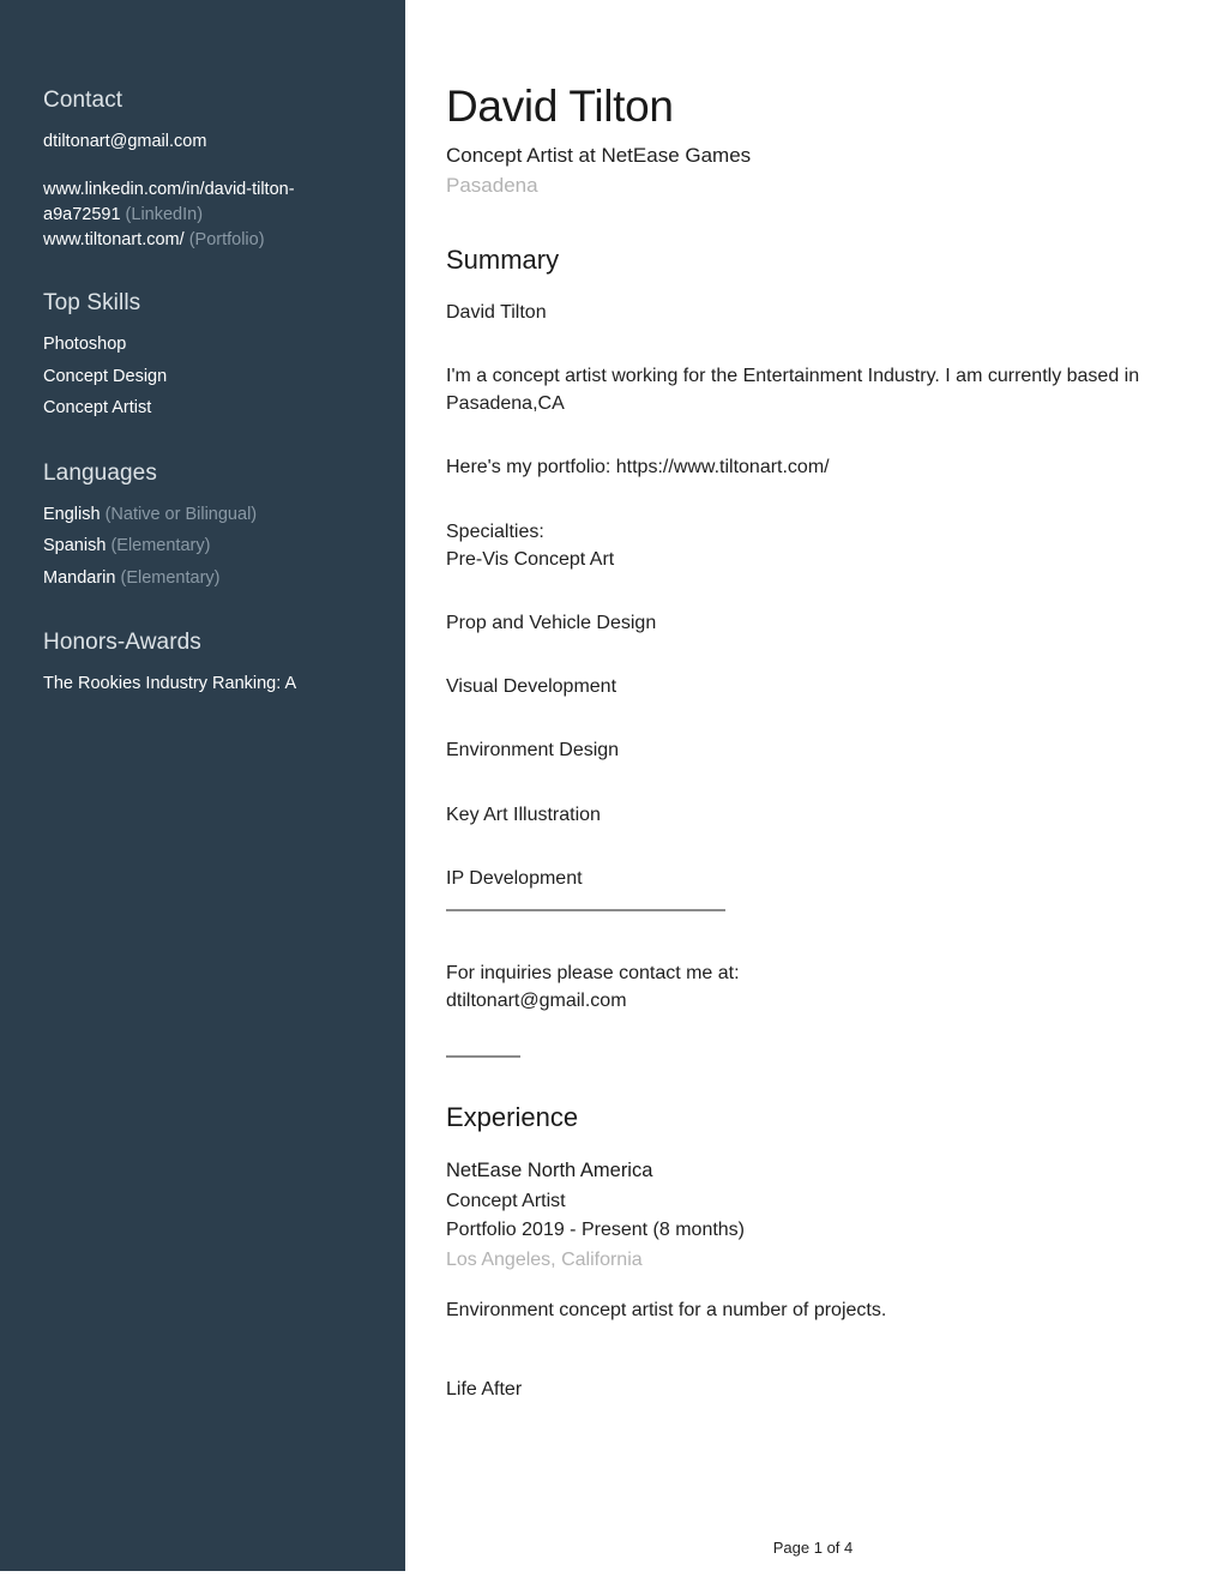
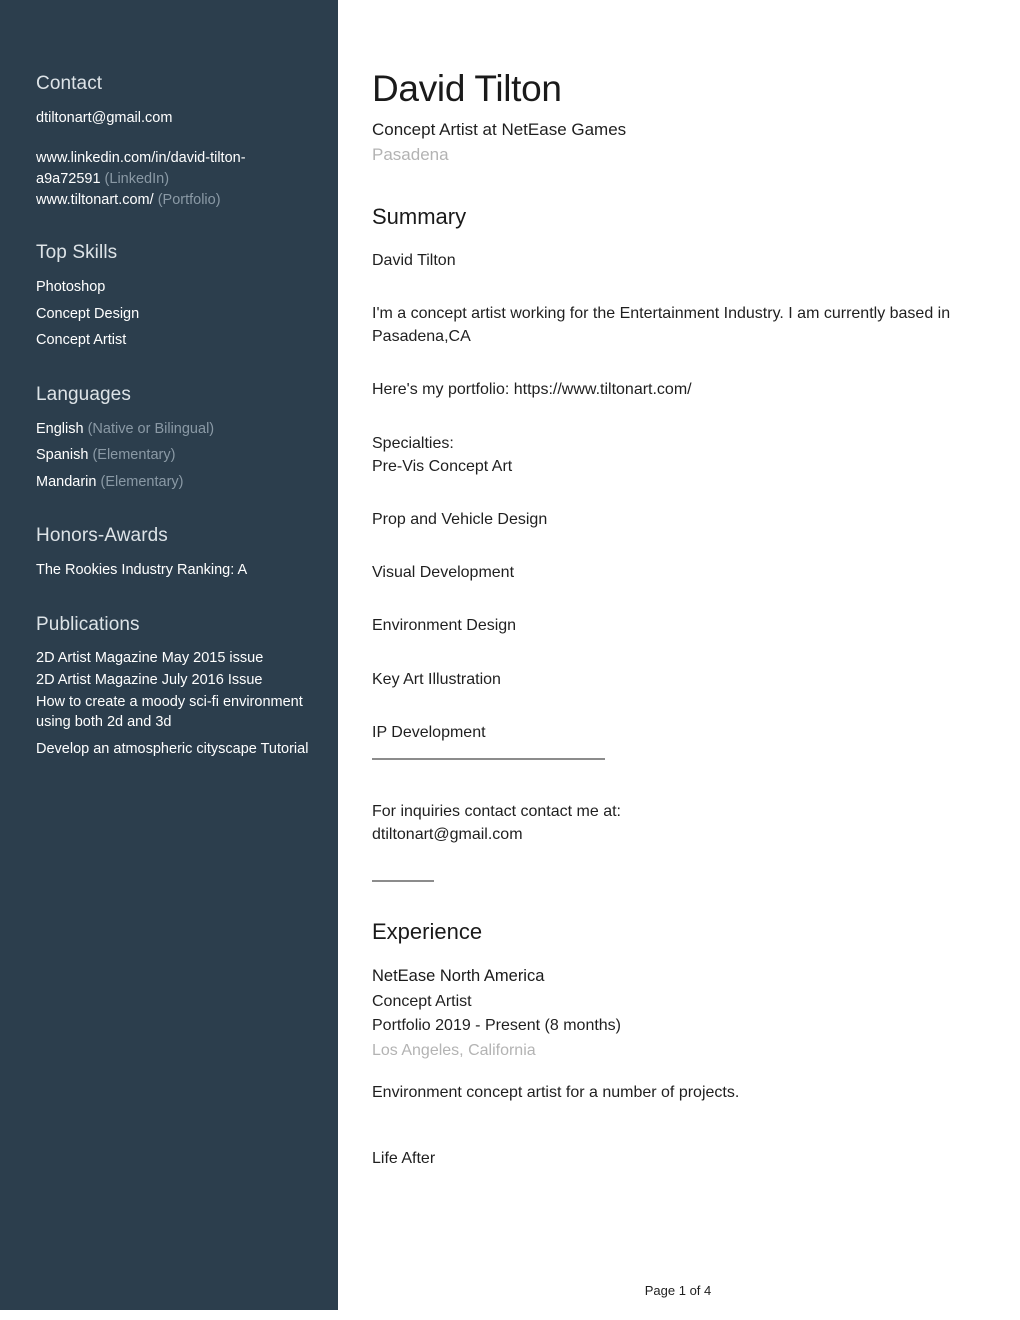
  Contact
  dtiltonart@gmail.com
  www.linkedin.com/in/david-tilton-a9a72591 (LinkedIn)
  www.tiltonart.com/ (Portfolio)
  Top Skills
  Photoshop
  Concept Design
  Concept Artist
  Languages
  English (Native or Bilingual)
  Spanish (Elementary)
  Mandarin (Elementary)
  Honors-Awards
  The Rookies Industry Ranking: A
+ Publications
+ 2D Artist Magazine May 2015 issue
+ 2D Artist Magazine July 2016 Issue
+ How to create a moody sci-fi environment using both 2d and 3d
+ Develop an atmospheric cityscape Tutorial
  David Tilton
  Concept Artist at NetEase Games
  Pasadena
  Summary
  David Tilton
  I'm a concept artist working for the Entertainment Industry. I am currently based in Pasadena,CA
  Here's my portfolio: https://www.tiltonart.com/
  Specialties:
  Pre-Vis Concept Art
  Prop and Vehicle Design
  Visual Development
  Environment Design
  Key Art Illustration
  IP Development
- For inquiries please contact me at:
+ For inquiries contact contact me at:
  dtiltonart@gmail.com
  Experience
  NetEase North America
  Concept Artist
  Portfolio 2019 - Present (8 months)
  Los Angeles, California
  Environment concept artist for a number of projects.
  Life After
  Page 1 of 4
